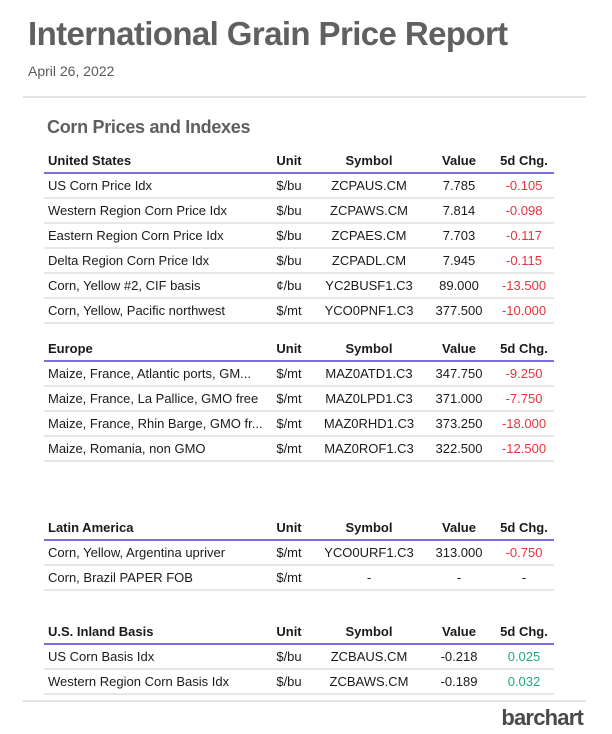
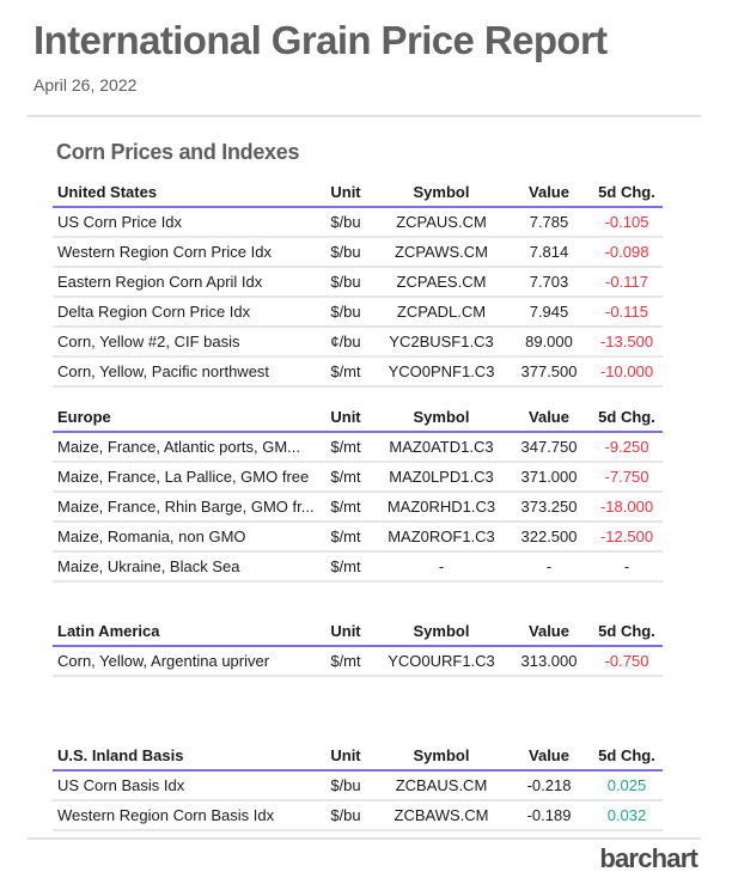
  International Grain Price Report
  April 26, 2022
  Corn Prices and Indexes
  United States	Unit	Symbol	Value	5d Chg.
  US Corn Price Idx	$/bu	ZCPAUS.CM	7.785	-0.105
  Western Region Corn Price Idx	$/bu	ZCPAWS.CM	7.814	-0.098
- Eastern Region Corn Price Idx	$/bu	ZCPAES.CM	7.703	-0.117
+ Eastern Region Corn April Idx	$/bu	ZCPAES.CM	7.703	-0.117
  Delta Region Corn Price Idx	$/bu	ZCPADL.CM	7.945	-0.115
  Corn, Yellow #2, CIF basis	¢/bu	YC2BUSF1.C3	89.000	-13.500
  Corn, Yellow, Pacific northwest	$/mt	YCO0PNF1.C3	377.500	-10.000
  Europe	Unit	Symbol	Value	5d Chg.
  Maize, France, Atlantic ports, GM...	$/mt	MAZ0ATD1.C3	347.750	-9.250
  Maize, France, La Pallice, GMO free	$/mt	MAZ0LPD1.C3	371.000	-7.750
  Maize, France, Rhin Barge, GMO fr...	$/mt	MAZ0RHD1.C3	373.250	-18.000
  Maize, Romania, non GMO	$/mt	MAZ0ROF1.C3	322.500	-12.500
+ Maize, Ukraine, Black Sea	$/mt	-	-	-
  Latin America	Unit	Symbol	Value	5d Chg.
  Corn, Yellow, Argentina upriver	$/mt	YCO0URF1.C3	313.000	-0.750
- Corn, Brazil PAPER FOB	$/mt	-	-	-
  U.S. Inland Basis	Unit	Symbol	Value	5d Chg.
  US Corn Basis Idx	$/bu	ZCBAUS.CM	-0.218	0.025
  Western Region Corn Basis Idx	$/bu	ZCBAWS.CM	-0.189	0.032
  barchart
